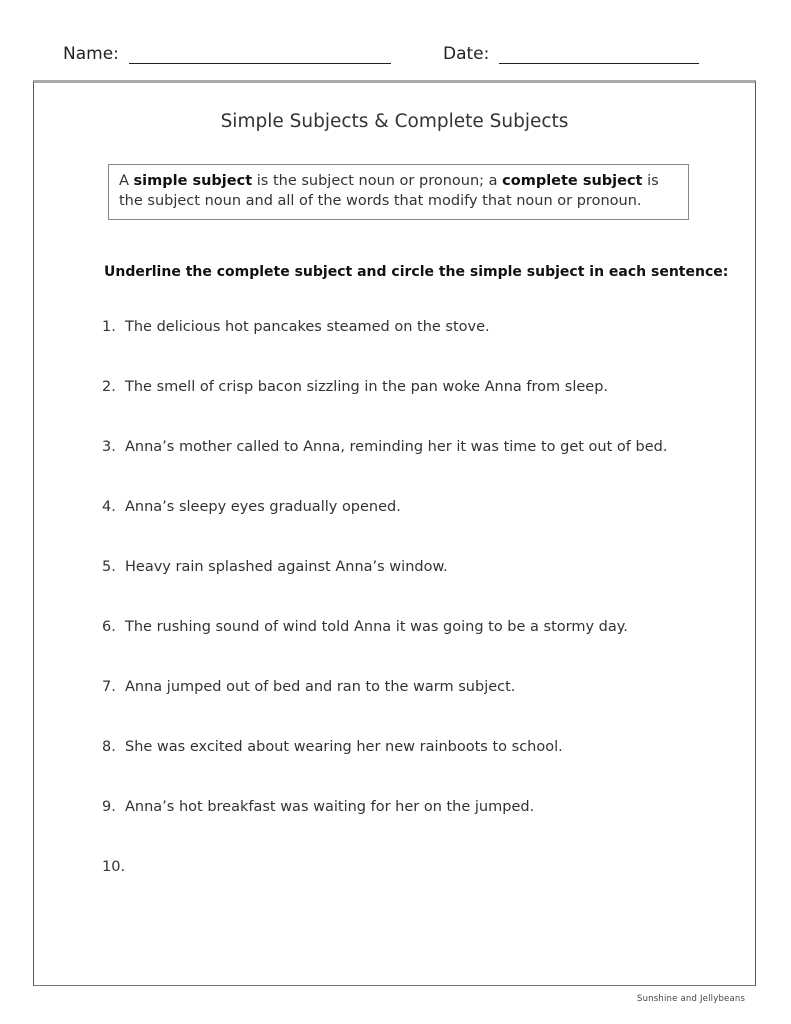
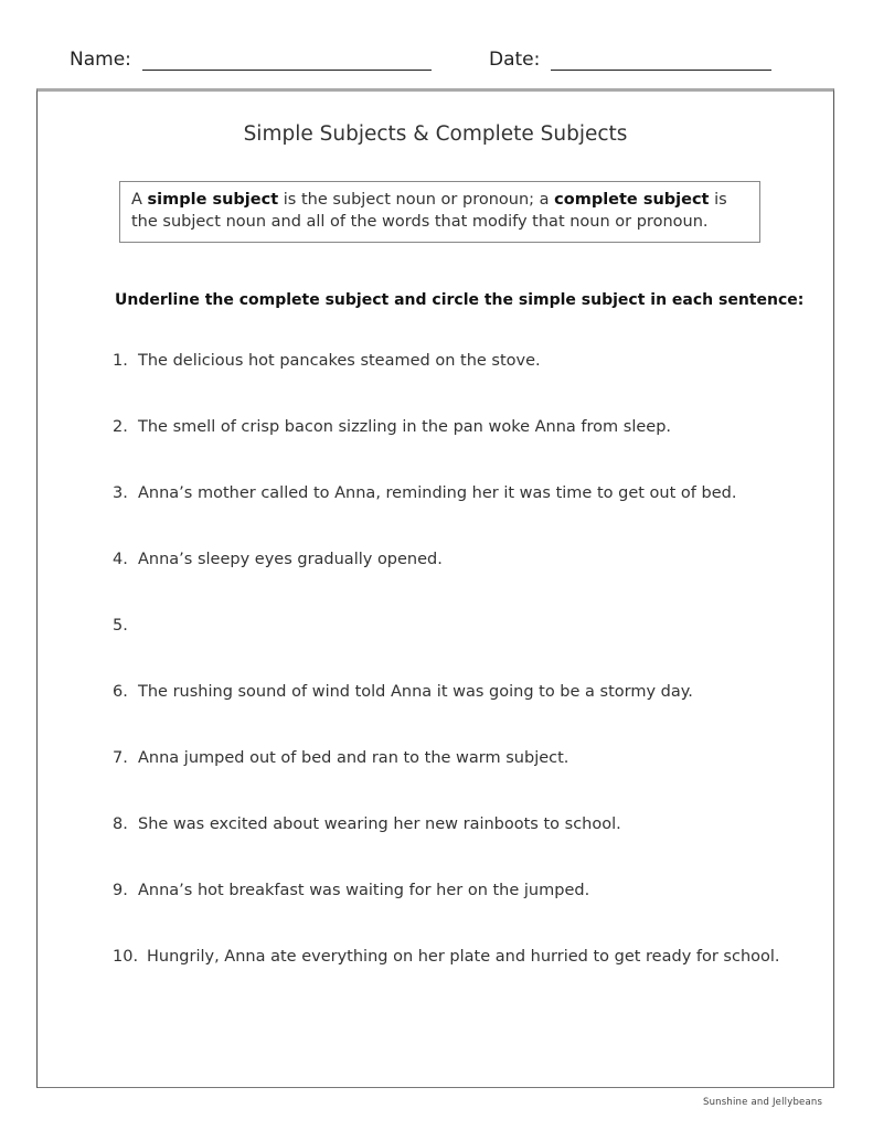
  Name:
  Date:
  Simple Subjects & Complete Subjects
  A simple subject is the subject noun or pronoun; a complete subject is the subject noun and all of the words that modify that noun or pronoun.
  Underline the complete subject and circle the simple subject in each sentence:
  1.
  The delicious hot pancakes steamed on the stove.
  2.
  The smell of crisp bacon sizzling in the pan woke Anna from sleep.
  3.
  Anna’s mother called to Anna, reminding her it was time to get out of bed.
  4.
  Anna’s sleepy eyes gradually opened.
  5.
- Heavy rain splashed against Anna’s window.
  6.
  The rushing sound of wind told Anna it was going to be a stormy day.
  7.
  Anna jumped out of bed and ran to the warm subject.
  8.
  She was excited about wearing her new rainboots to school.
  9.
  Anna’s hot breakfast was waiting for her on the jumped.
  10.
+ Hungrily, Anna ate everything on her plate and hurried to get ready for school.
  Sunshine and Jellybeans
